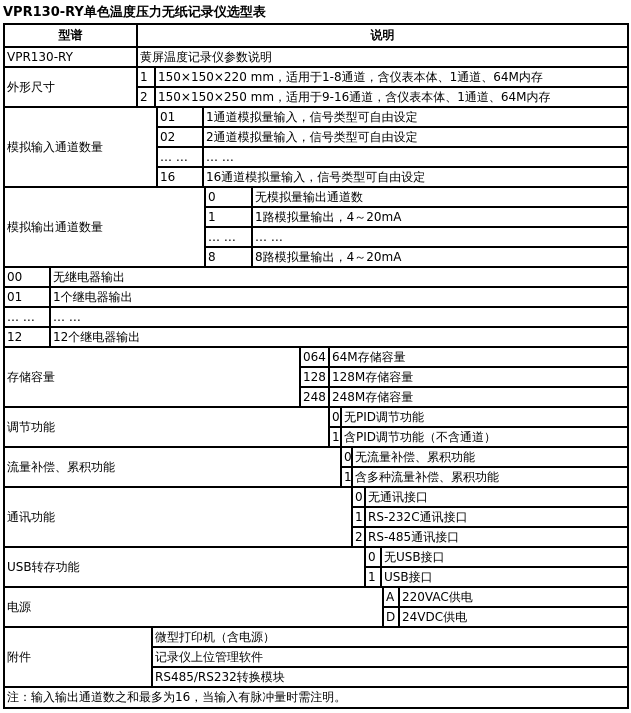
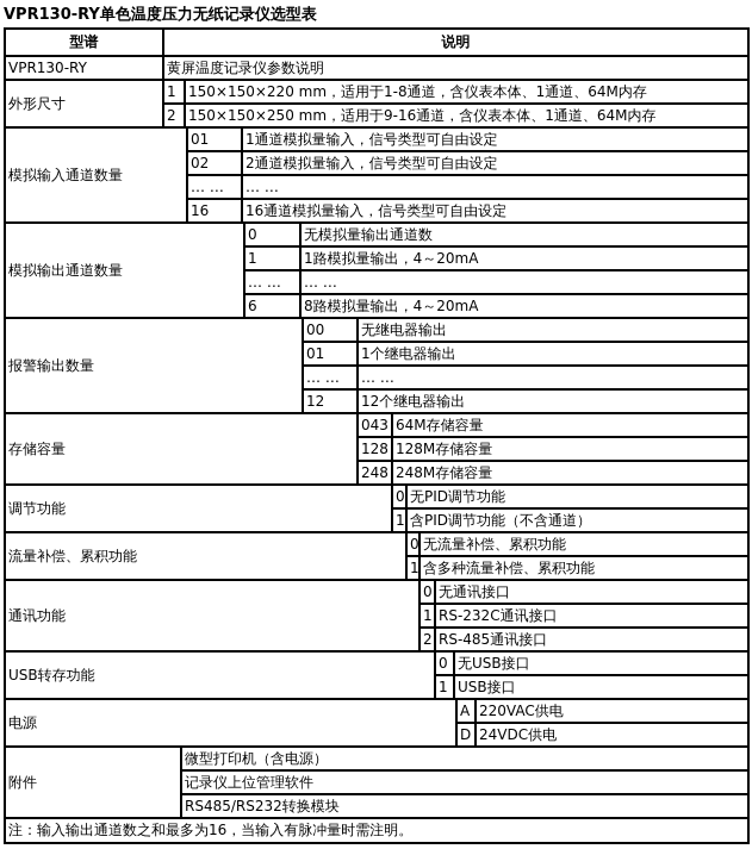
  VPR130-RY单色温度压力无纸记录仪选型表
  型谱
  说明
  VPR130-RY
  黄屏温度记录仪参数说明
  外形尺寸
  1
  150×150×220 mm，适用于1-8通道，含仪表本体、1通道、64M内存
  2
  150×150×250 mm，适用于9-16通道，含仪表本体、1通道、64M内存
  模拟输入通道数量
  01
  1通道模拟量输入，信号类型可自由设定
  02
  2通道模拟量输入，信号类型可自由设定
  … …
  … …
  16
  16通道模拟量输入，信号类型可自由设定
  模拟输出通道数量
  0
  无模拟量输出通道数
  1
  1路模拟量输出，4～20mA
  … …
  … …
- 8
+ 6
  8路模拟量输出，4～20mA
+ 报警输出数量
  00
  无继电器输出
  01
  1个继电器输出
  … …
  … …
  12
  12个继电器输出
  存储容量
- 064
+ 043
  64M存储容量
  128
  128M存储容量
  248
  248M存储容量
  调节功能
  0
  无PID调节功能
  1
  含PID调节功能（不含通道）
  流量补偿、累积功能
  0
  无流量补偿、累积功能
  1
  含多种流量补偿、累积功能
  通讯功能
  0
  无通讯接口
  1
  RS-232C通讯接口
  2
  RS-485通讯接口
  USB转存功能
  0
  无USB接口
  1
  USB接口
  电源
  A
  220VAC供电
  D
  24VDC供电
  附件
  微型打印机（含电源）
  记录仪上位管理软件
  RS485/RS232转换模块
  注：输入输出通道数之和最多为16，当输入有脉冲量时需注明。
